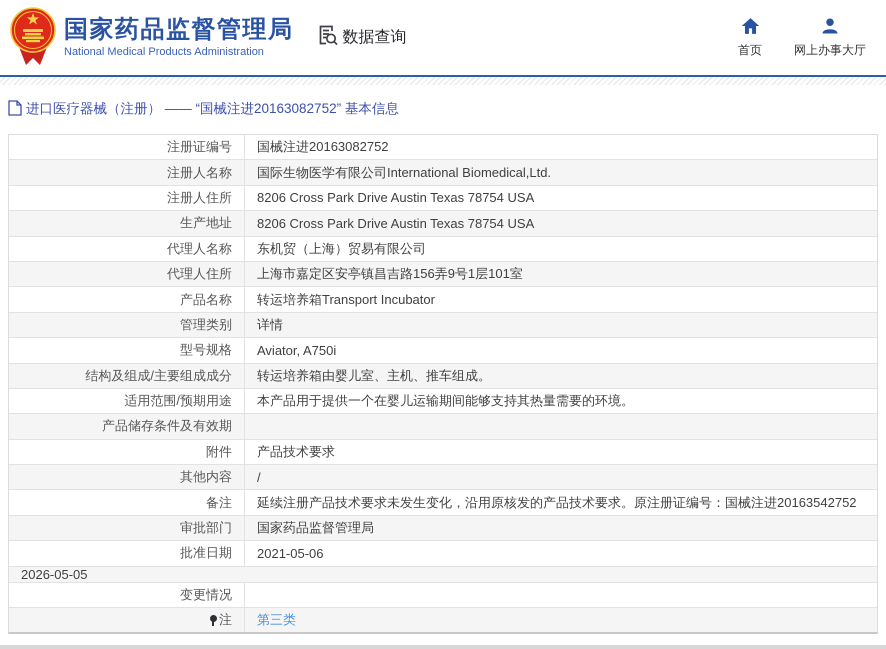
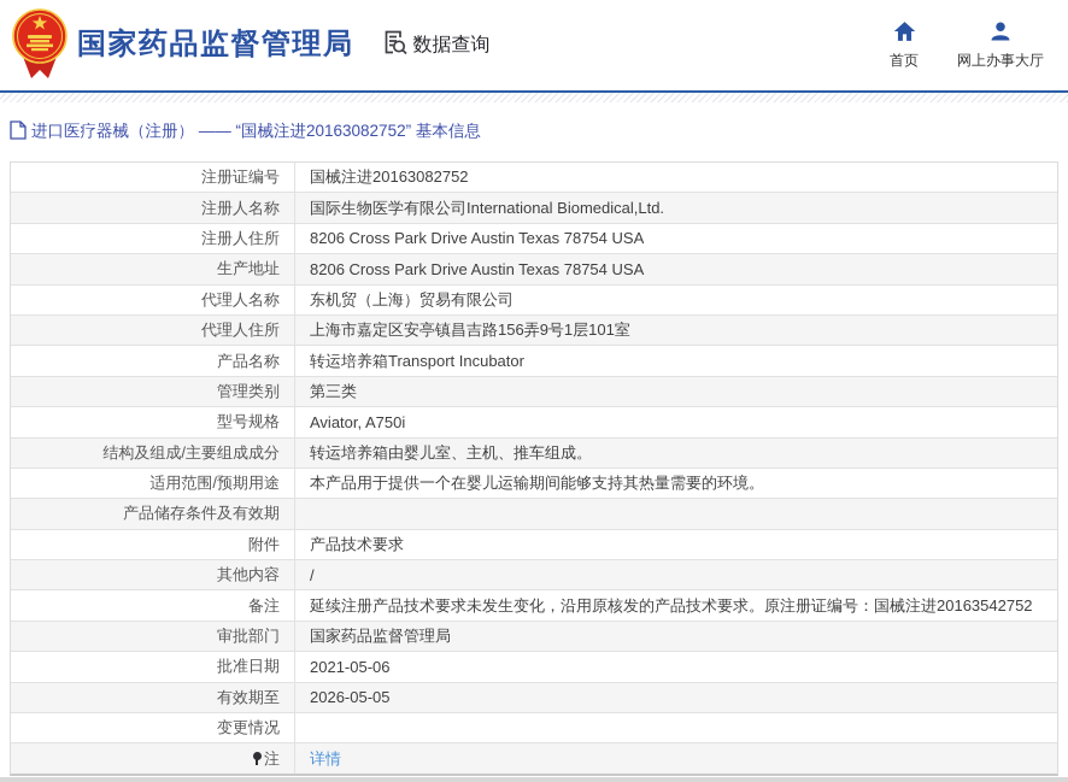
  国家药品监督管理局
- National Medical Products Administration
  数据查询
  首页
  网上办事大厅
  进口医疗器械（注册） —— “国械注进20163082752” 基本信息
  注册证编号
  国械注进20163082752
  注册人名称
  国际生物医学有限公司International Biomedical,Ltd.
  注册人住所
  8206 Cross Park Drive Austin Texas 78754 USA
  生产地址
  8206 Cross Park Drive Austin Texas 78754 USA
  代理人名称
  东机贸（上海）贸易有限公司
  代理人住所
  上海市嘉定区安亭镇昌吉路156弄9号1层101室
  产品名称
  转运培养箱Transport Incubator
  管理类别
- 详情
+ 第三类
  型号规格
  Aviator, A750i
  结构及组成/主要组成成分
  转运培养箱由婴儿室、主机、推车组成。
  适用范围/预期用途
  本产品用于提供一个在婴儿运输期间能够支持其热量需要的环境。
  产品储存条件及有效期
  附件
  产品技术要求
  其他内容
  /
  备注
  延续注册产品技术要求未发生变化，沿用原核发的产品技术要求。原注册证编号：国械注进20163542752
  审批部门
  国家药品监督管理局
  批准日期
  2021-05-06
+ 有效期至
  2026-05-05
  变更情况
  注
- 第三类
+ 详情
